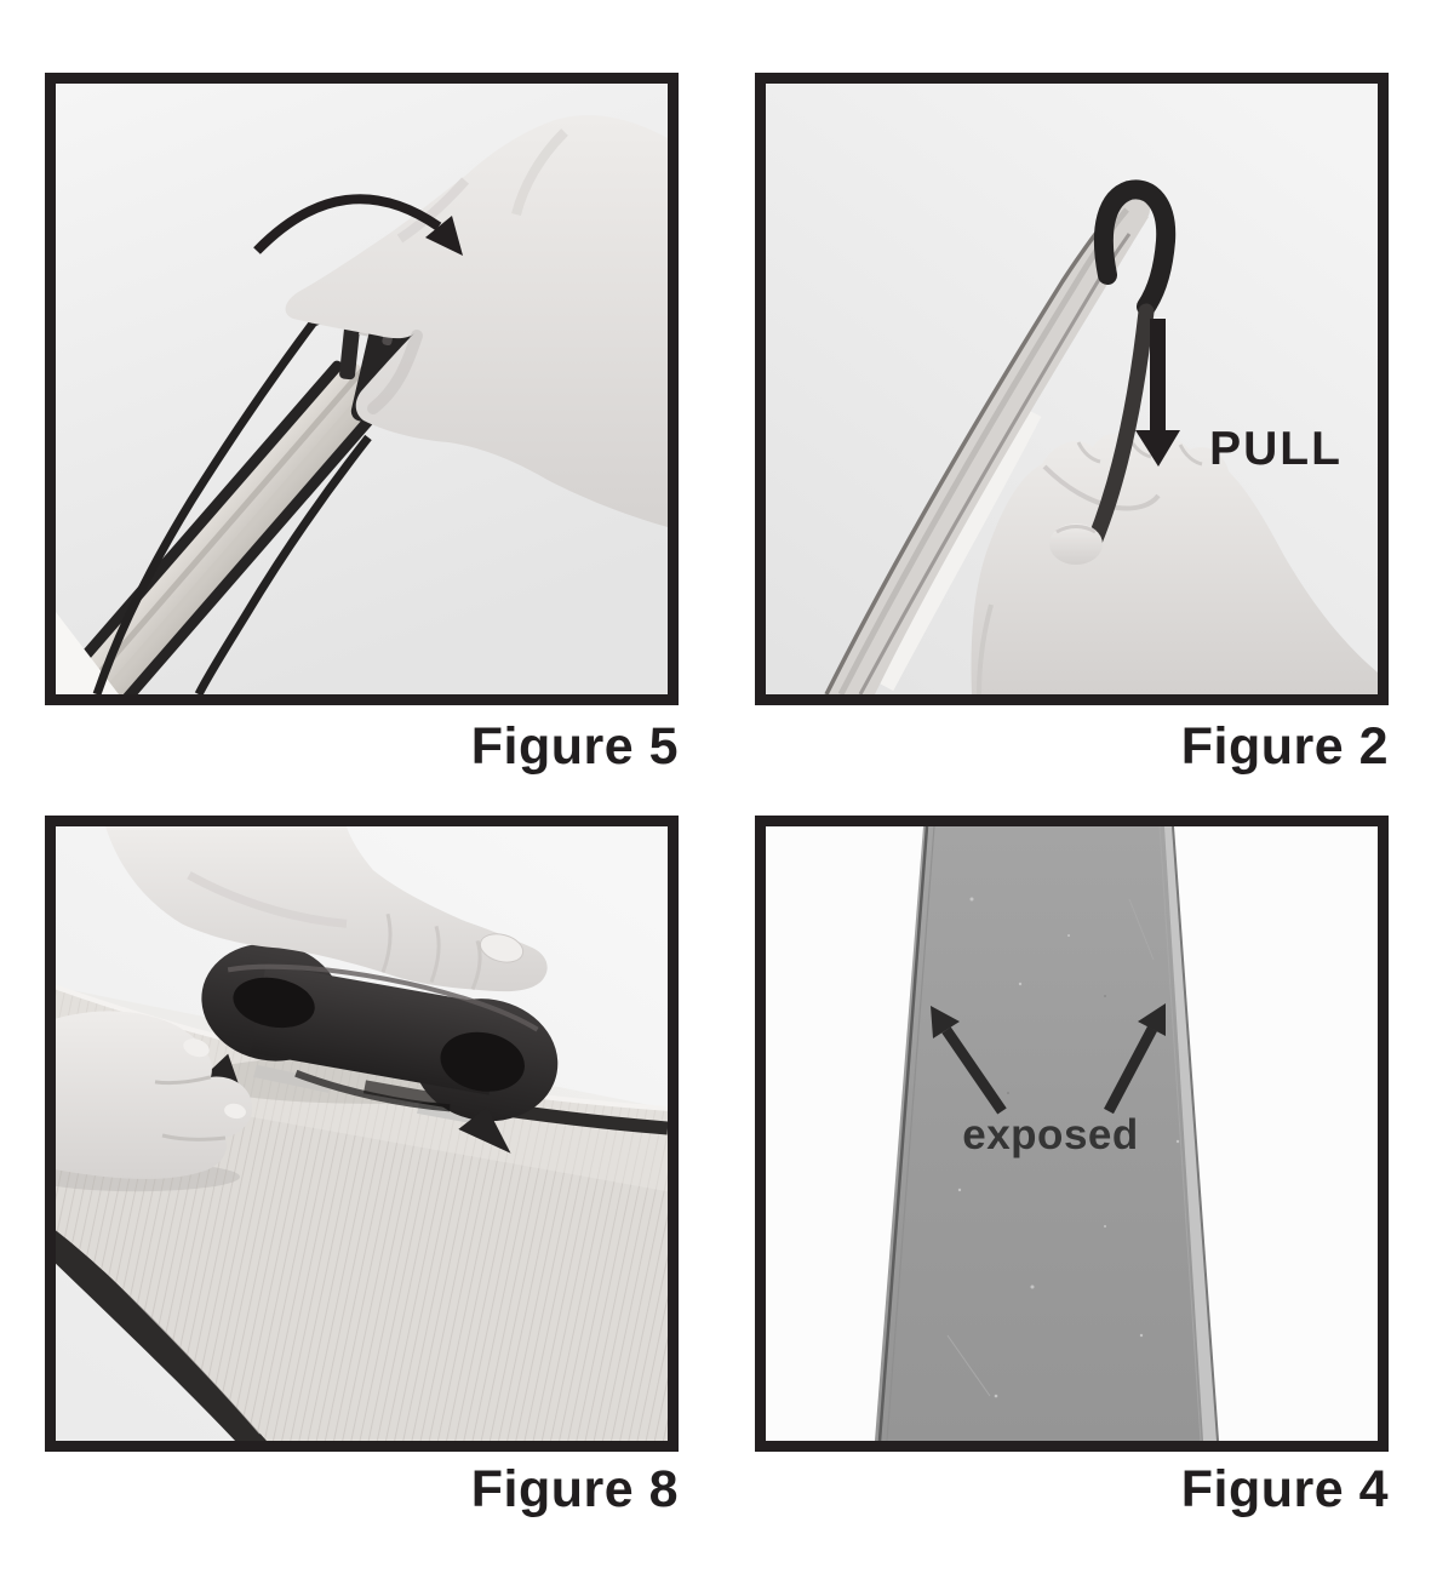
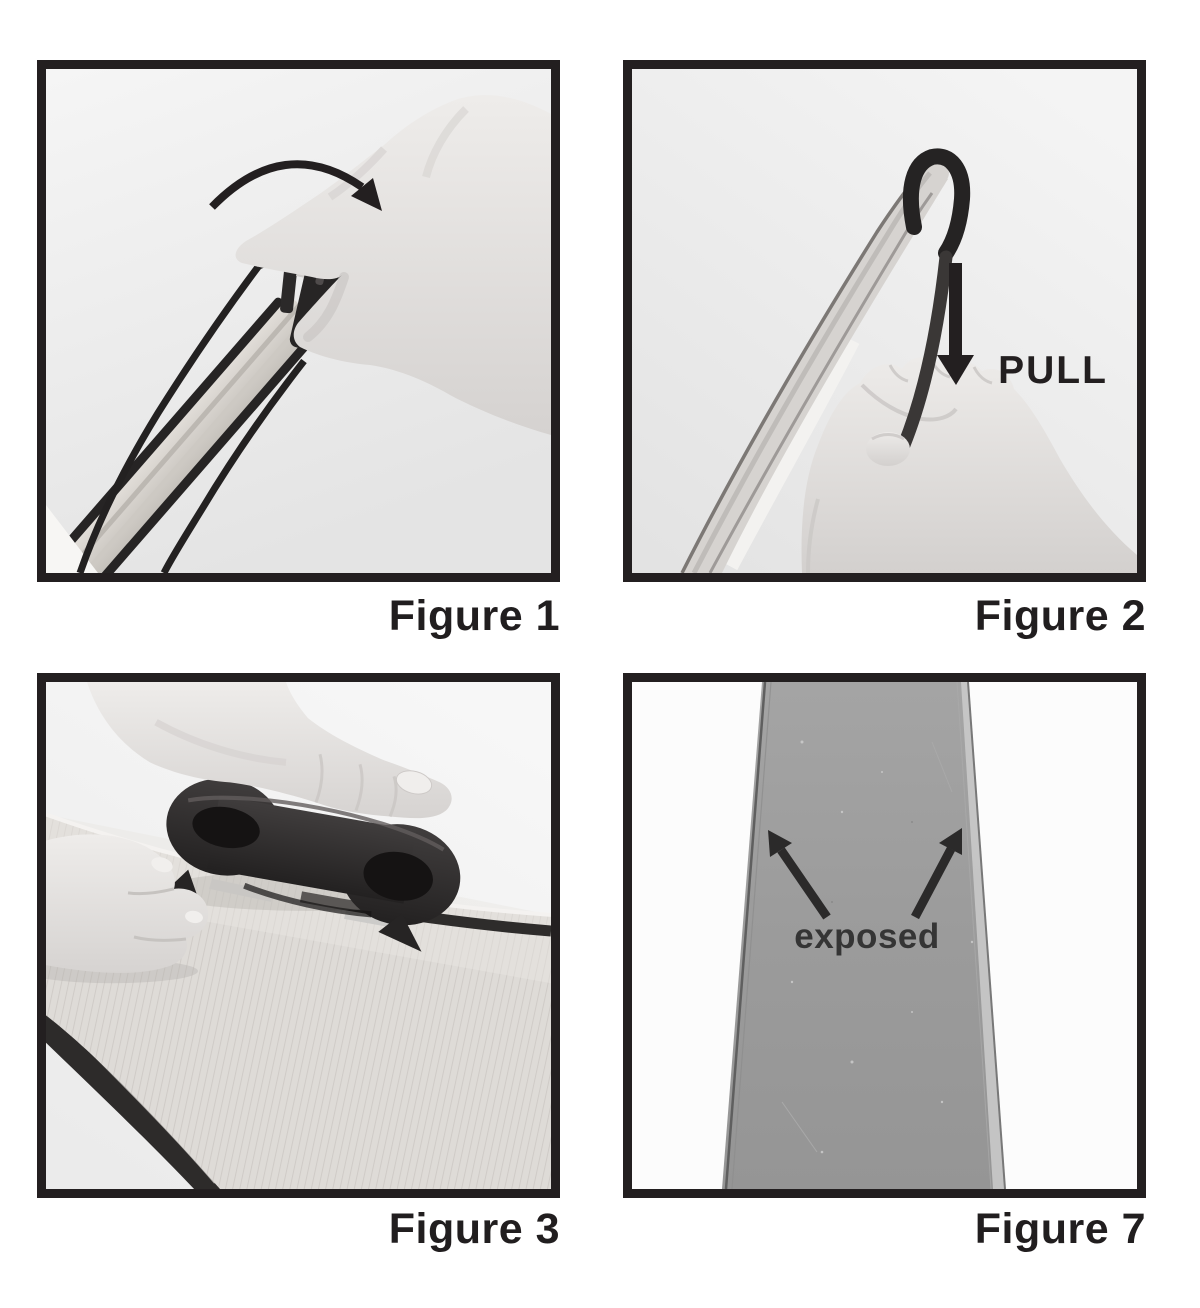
- Figure 5
+ Figure 1
  PULL
  Figure 2
- Figure 8
+ Figure 3
  exposed
- Figure 4
+ Figure 7
